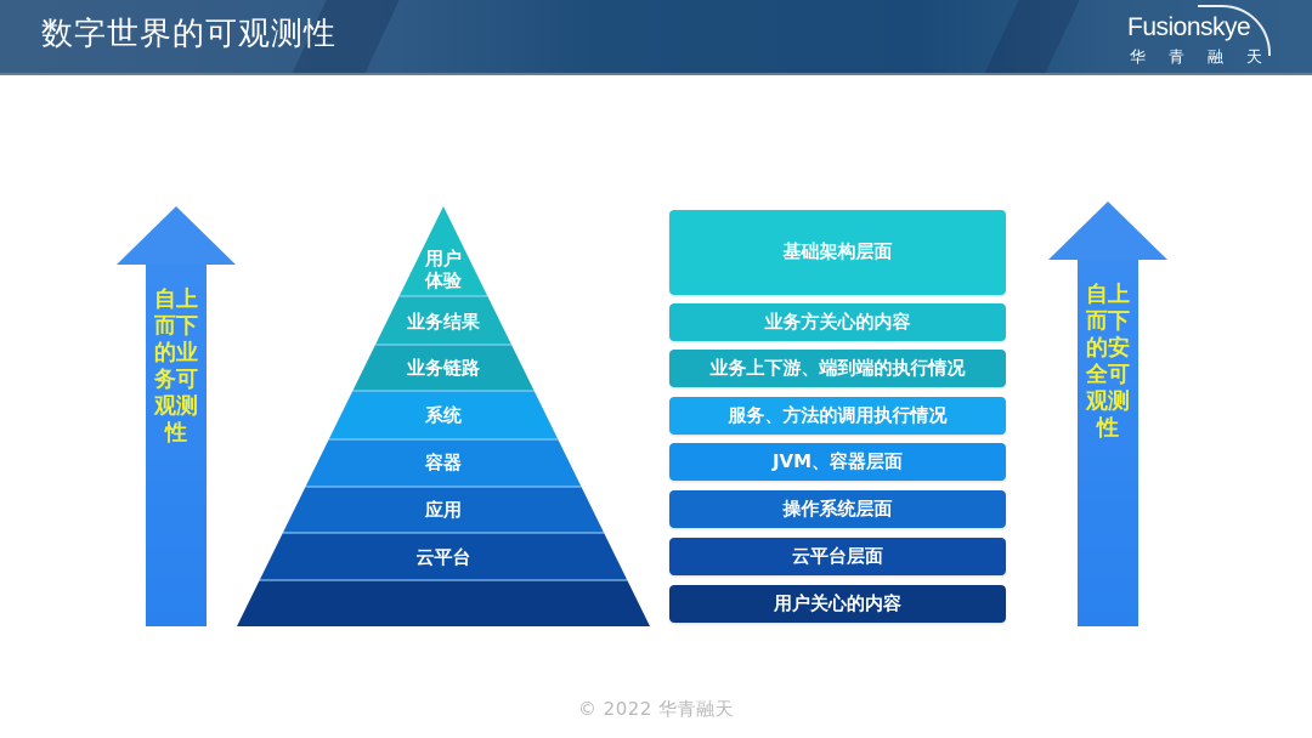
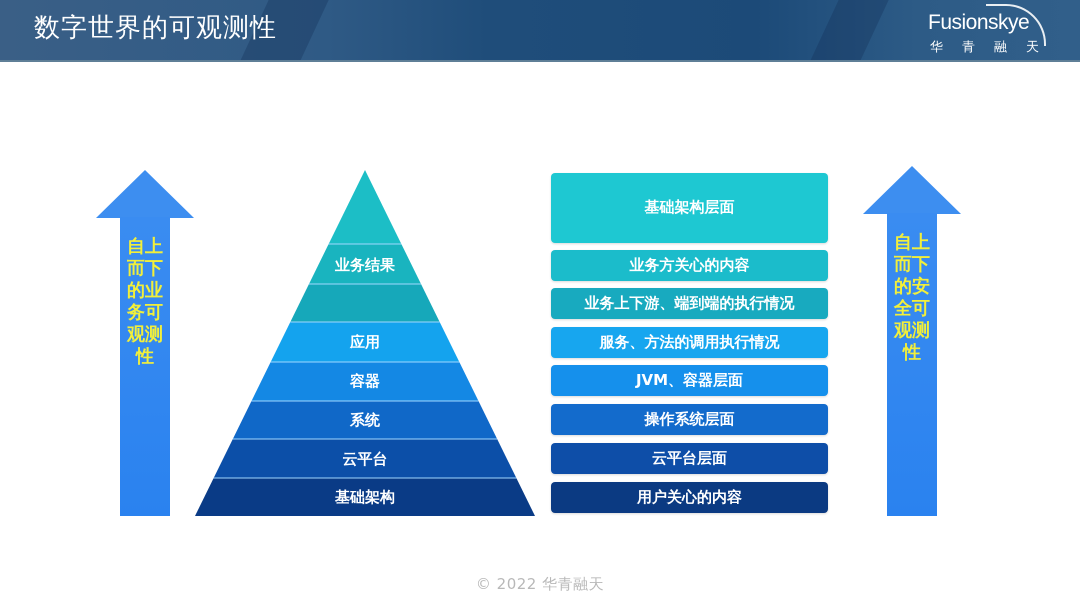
  数字世界的可观测性
  Fusionskye
  华青融天
  自上而下的业务可观测性
- 用户
- 体验
  业务结果
- 业务链路
- 系统
+ 应用
  容器
- 应用
+ 系统
  云平台
+ 基础架构
  基础架构层面
  业务方关心的内容
  业务上下游、端到端的执行情况
  服务、方法的调用执行情况
  JVM、容器层面
  操作系统层面
  云平台层面
  用户关心的内容
  自上而下的安全可观测性
  © 2022 华青融天
